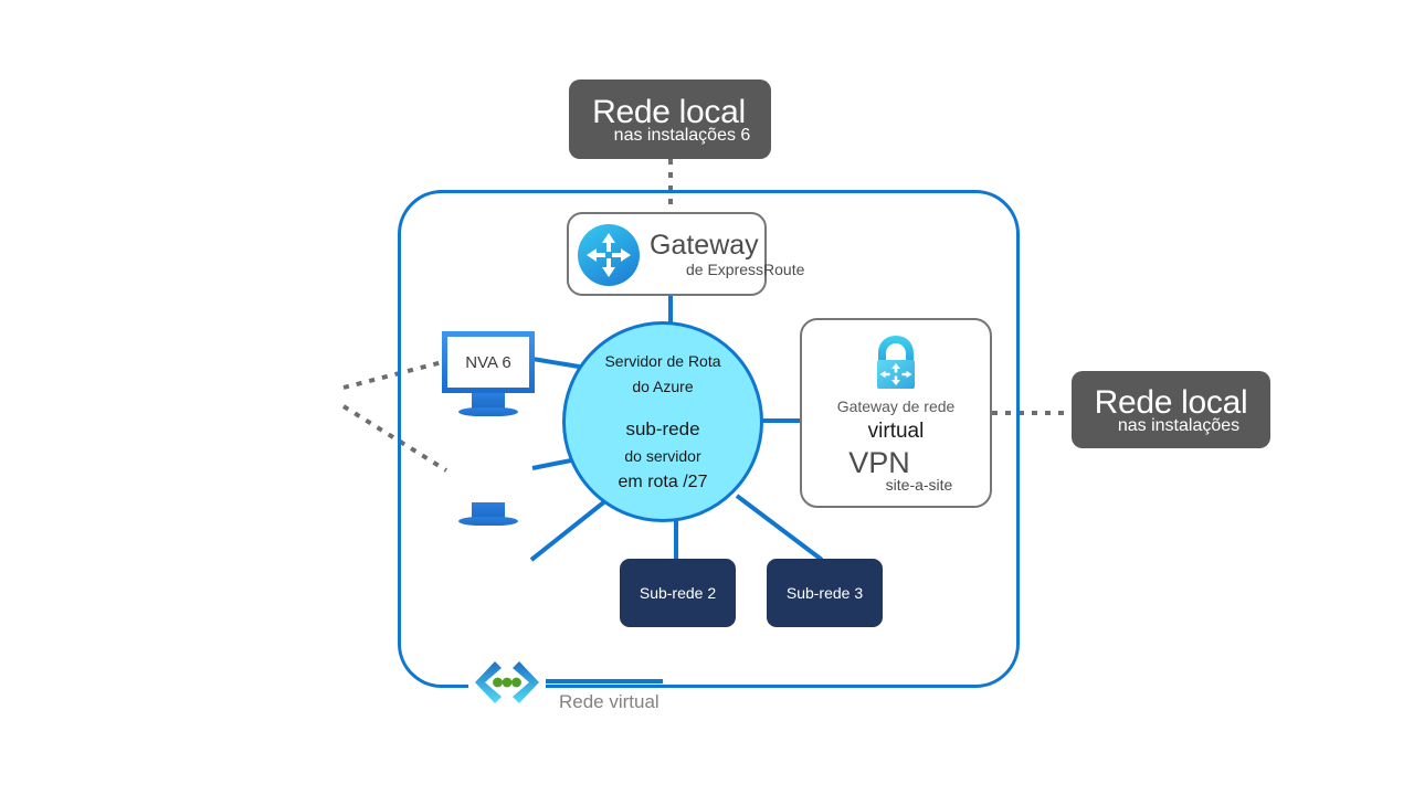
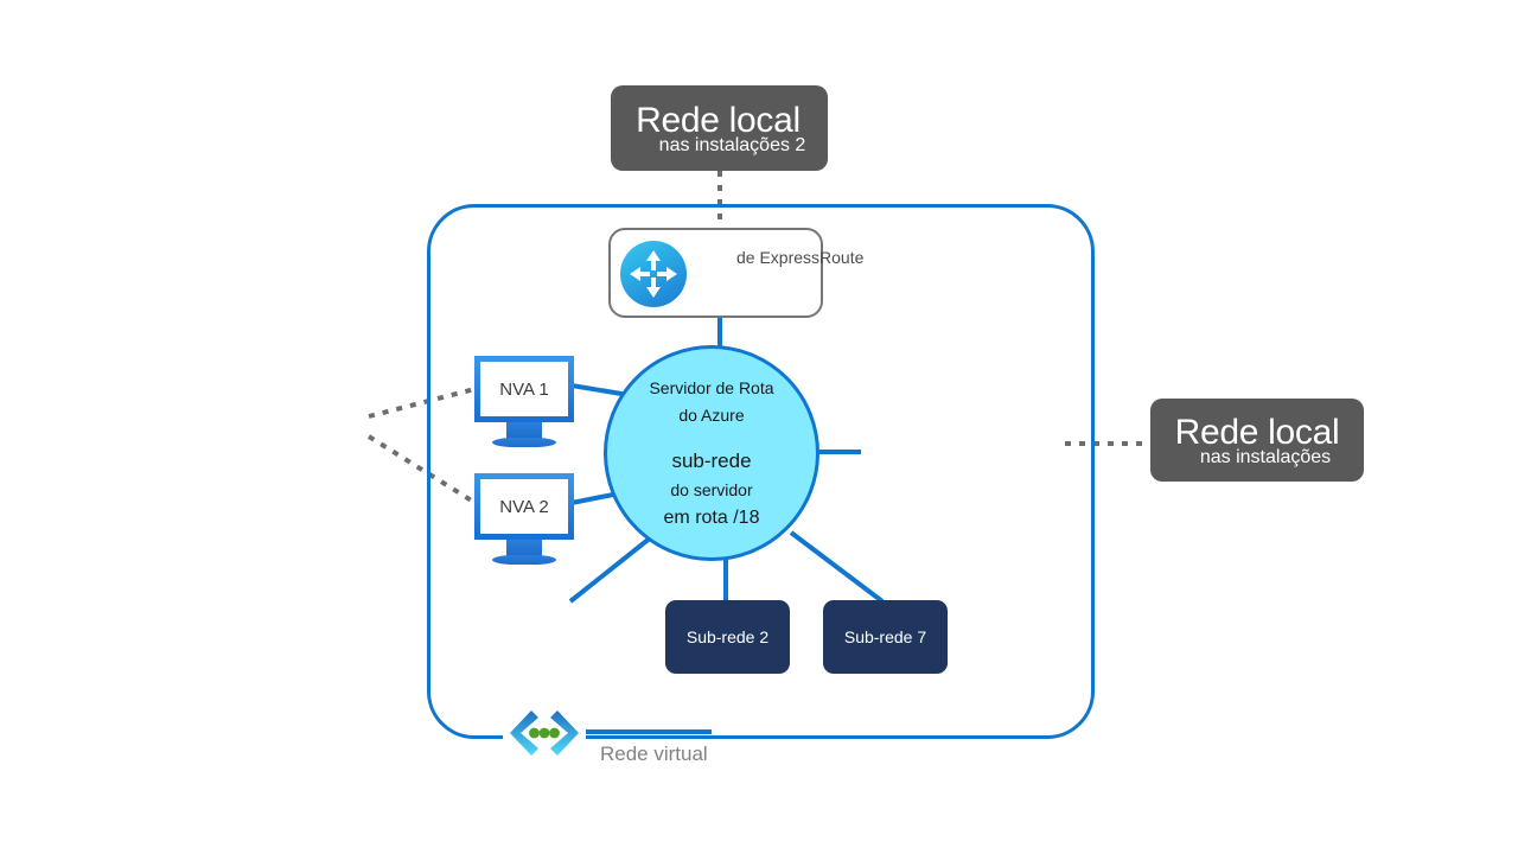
  Rede virtual
  Rede local
- nas instalações 6
+ nas instalações 2
  Rede local
  nas instalações
- Gateway
  de ExpressRoute
  Servidor de Rota
  do Azure
  sub-rede
  do servidor
- em rota /27
+ em rota /18
- Gateway de rede
- virtual
- VPN
- site-a-site
- NVA 6
+ NVA 1
+ NVA 2
  Sub-rede 2
- Sub-rede 3
+ Sub-rede 7
